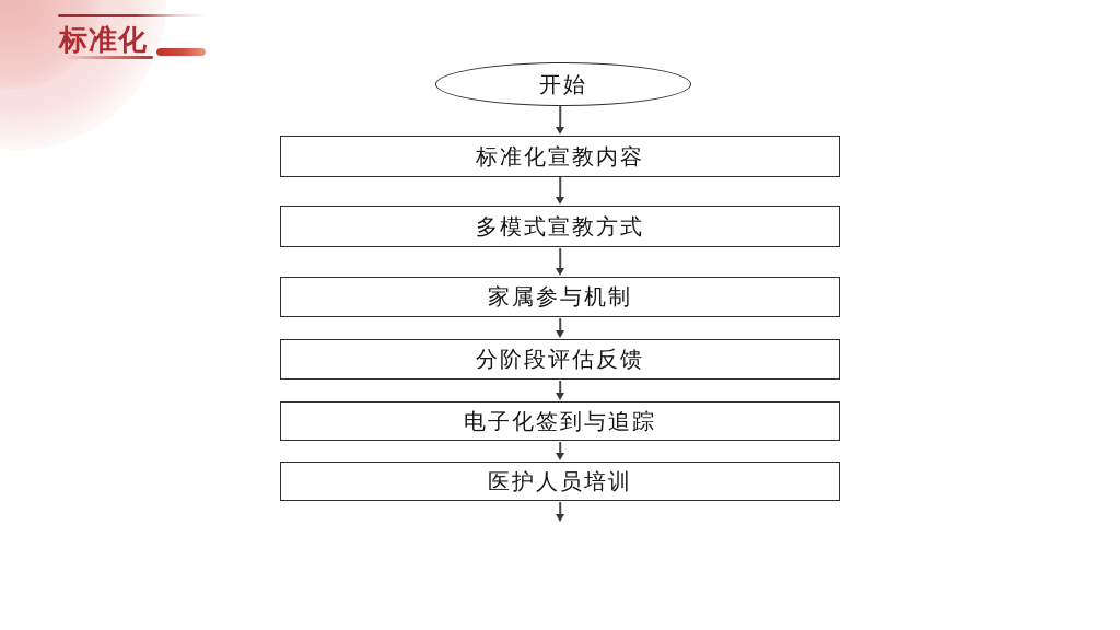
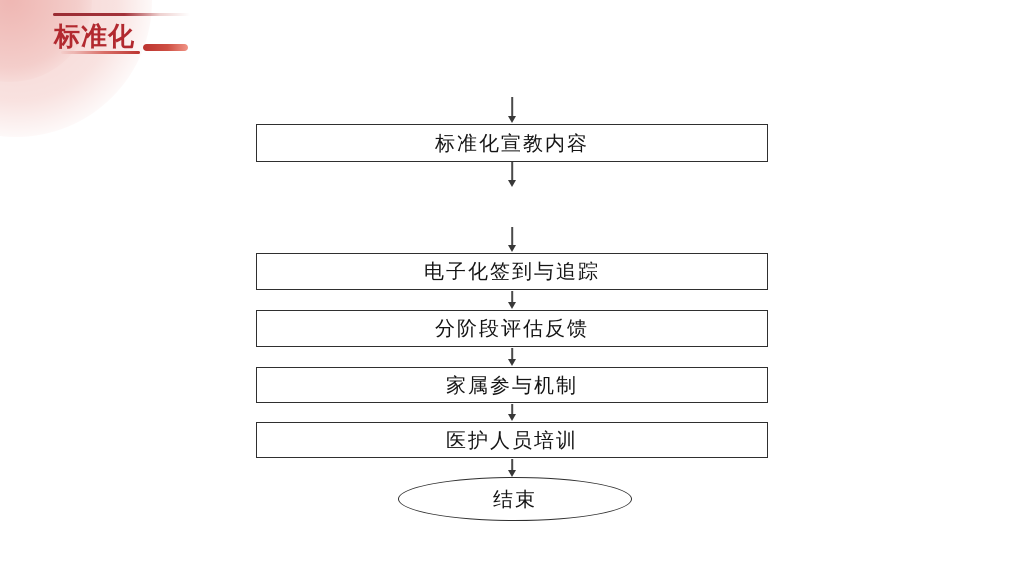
  标准化
- 开始
  标准化宣教内容
- 多模式宣教方式
- 家属参与机制
+ 电子化签到与追踪
  分阶段评估反馈
- 电子化签到与追踪
+ 家属参与机制
  医护人员培训
+ 结束
